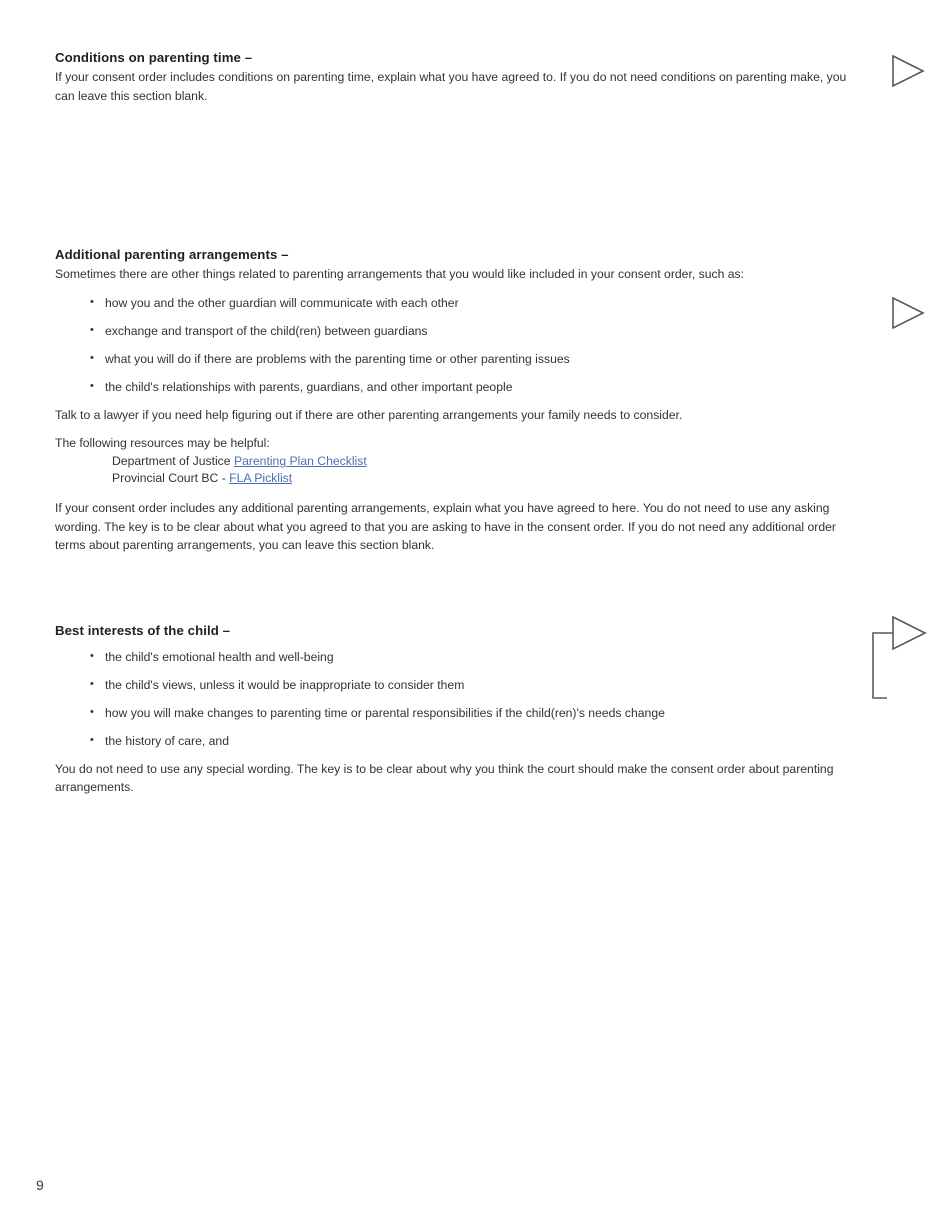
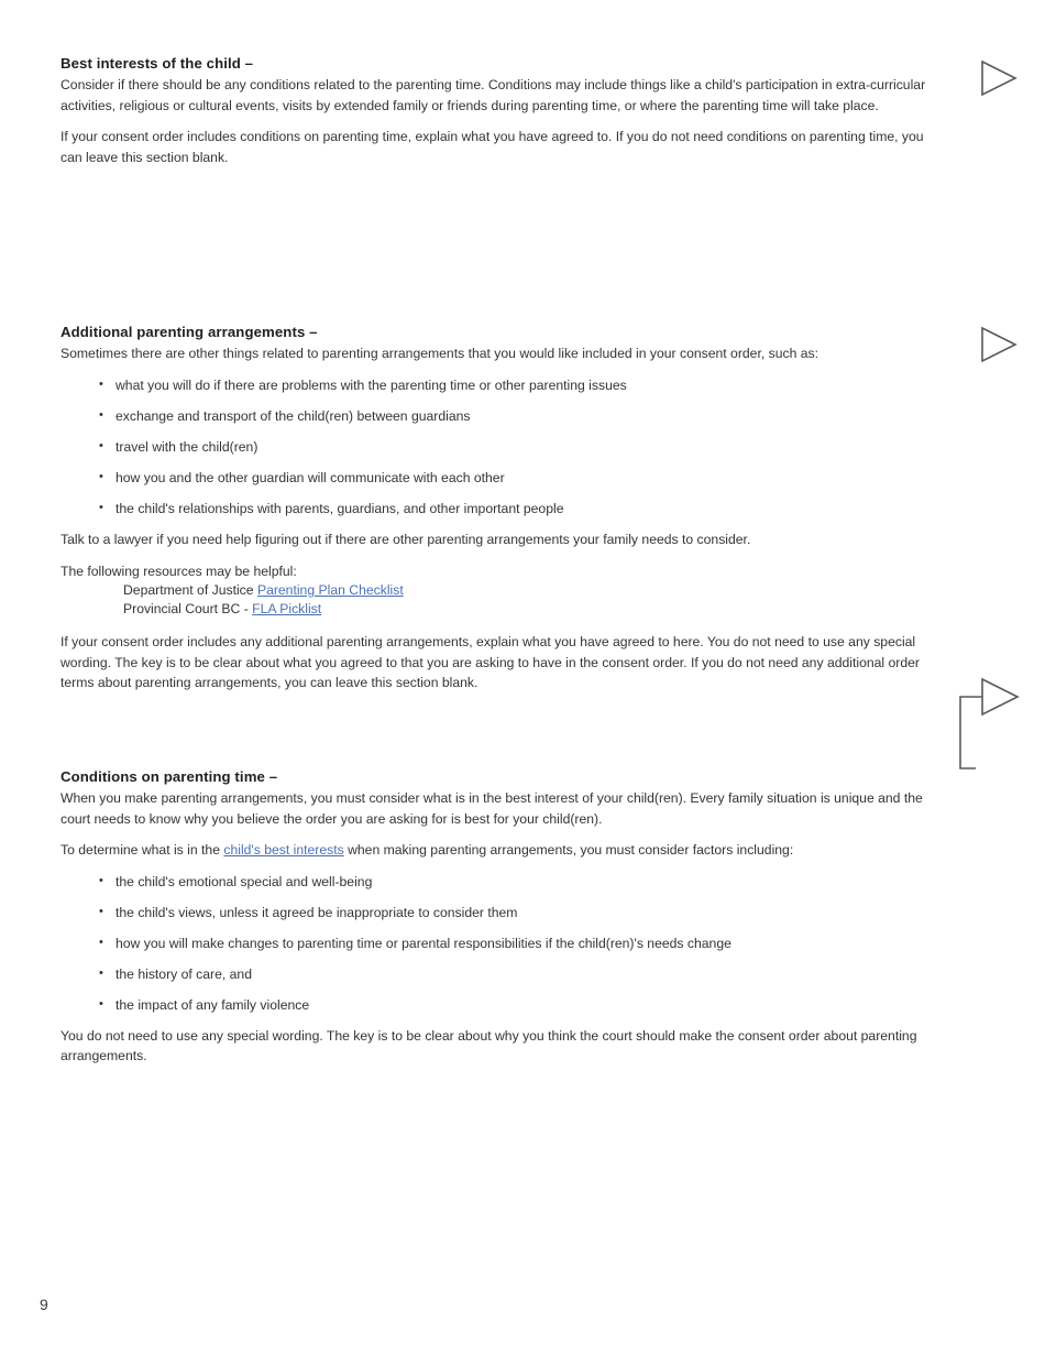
- Conditions on parenting time –
+ Best interests of the child –
+ Consider if there should be any conditions related to the parenting time. Conditions may include things like a child's participation in extra-curricular activities, religious or cultural events, visits by extended family or friends during parenting time, or where the parenting time will take place.
- If your consent order includes conditions on parenting time, explain what you have agreed to. If you do not need conditions on parenting make, you can leave this section blank.
+ If your consent order includes conditions on parenting time, explain what you have agreed to. If you do not need conditions on parenting time, you can leave this section blank.
  Additional parenting arrangements –
  Sometimes there are other things related to parenting arrangements that you would like included in your consent order, such as:
- how you and the other guardian will communicate with each other
+ what you will do if there are problems with the parenting time or other parenting issues
  exchange and transport of the child(ren) between guardians
+ travel with the child(ren)
- what you will do if there are problems with the parenting time or other parenting issues
+ how you and the other guardian will communicate with each other
  the child's relationships with parents, guardians, and other important people
  Talk to a lawyer if you need help figuring out if there are other parenting arrangements your family needs to consider.
  The following resources may be helpful:
  Department of Justice Parenting Plan Checklist
  Provincial Court BC - FLA Picklist
- If your consent order includes any additional parenting arrangements, explain what you have agreed to here. You do not need to use any asking wording. The key is to be clear about what you agreed to that you are asking to have in the consent order. If you do not need any additional order terms about parenting arrangements, you can leave this section blank.
+ If your consent order includes any additional parenting arrangements, explain what you have agreed to here. You do not need to use any special wording. The key is to be clear about what you agreed to that you are asking to have in the consent order. If you do not need any additional order terms about parenting arrangements, you can leave this section blank.
- Best interests of the child –
+ Conditions on parenting time –
+ When you make parenting arrangements, you must consider what is in the best interest of your child(ren). Every family situation is unique and the court needs to know why you believe the order you are asking for is best for your child(ren).
+ To determine what is in the child's best interests when making parenting arrangements, you must consider factors including:
- the child's emotional health and well-being
+ the child's emotional special and well-being
- the child's views, unless it would be inappropriate to consider them
+ the child's views, unless it agreed be inappropriate to consider them
  how you will make changes to parenting time or parental responsibilities if the child(ren)'s needs change
  the history of care, and
+ the impact of any family violence
  You do not need to use any special wording. The key is to be clear about why you think the court should make the consent order about parenting arrangements.
  9
